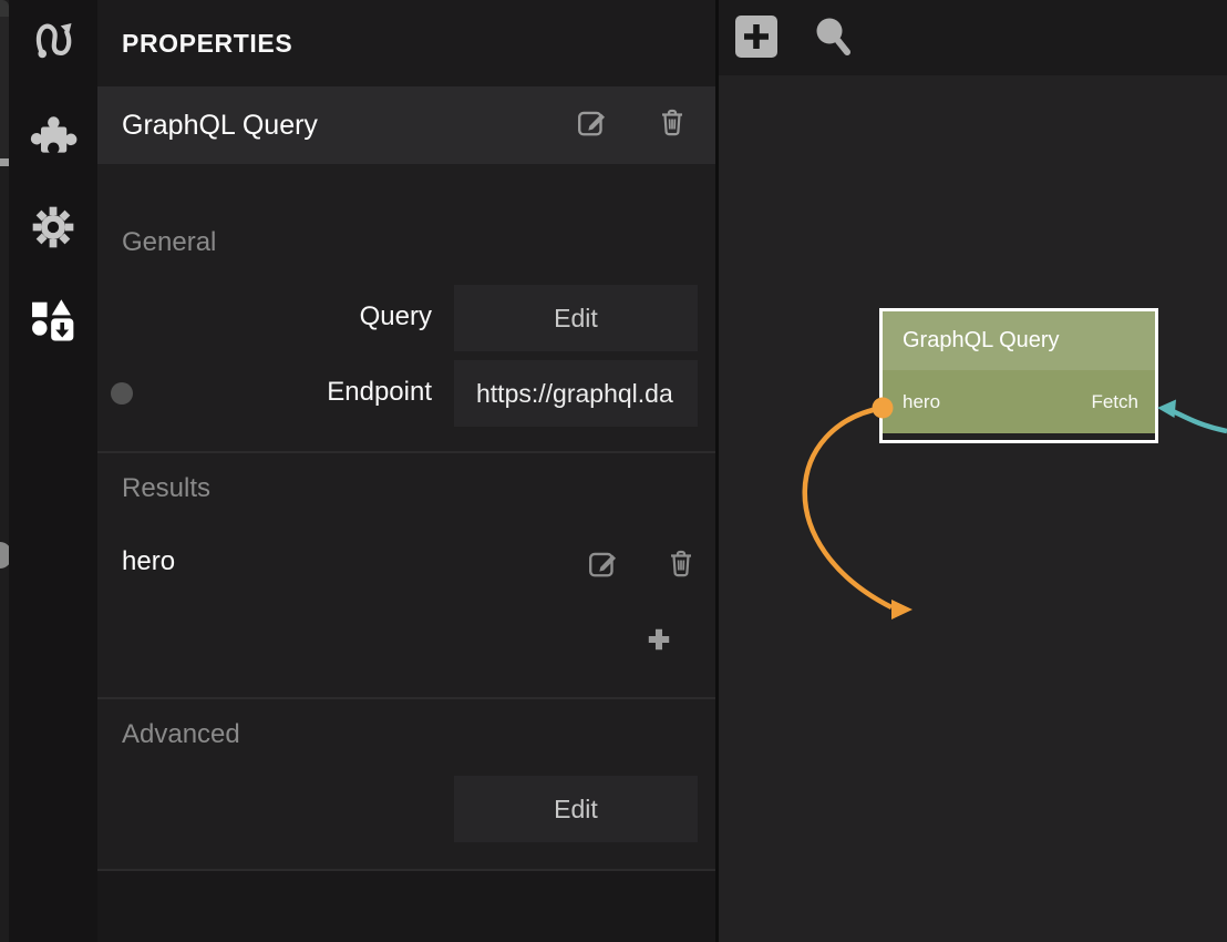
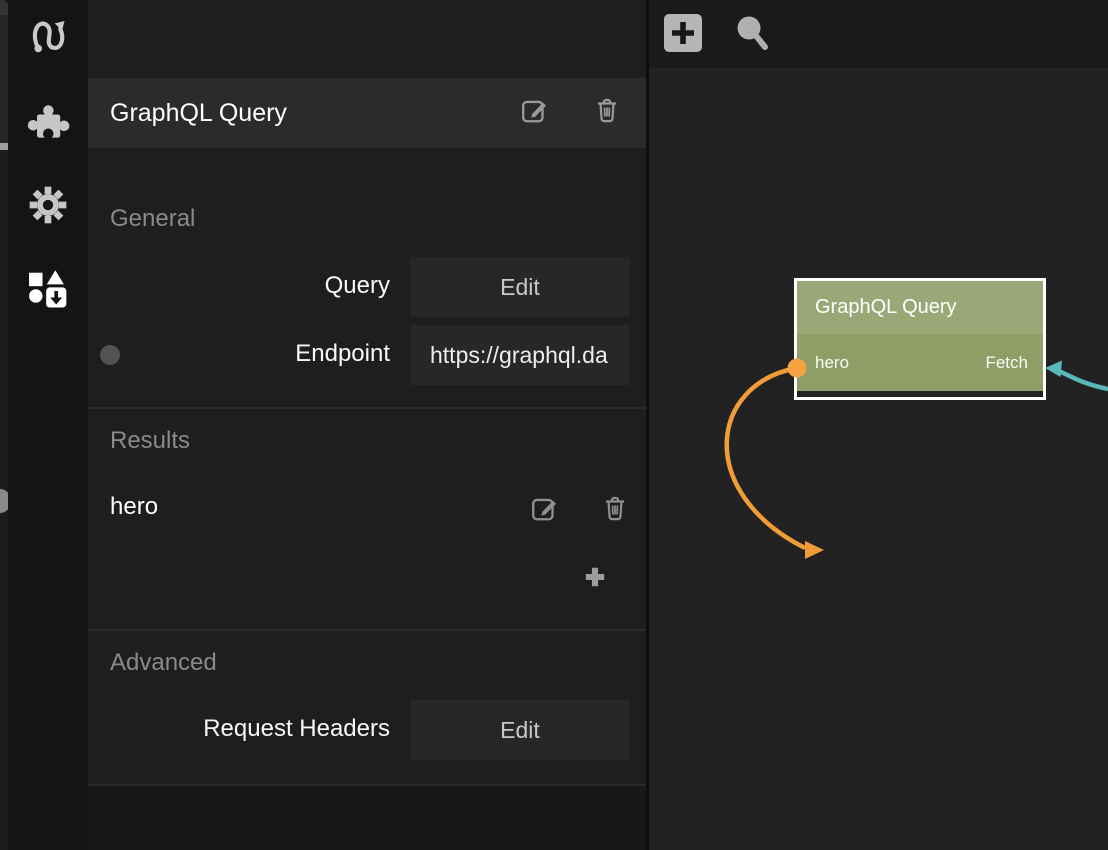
- PROPERTIES
  GraphQL Query
  General
  Query
  Edit
  Endpoint
  https://graphql.da
  Results
  hero
  Advanced
+ Request Headers
  Edit
  GraphQL Query
  hero
  Fetch
